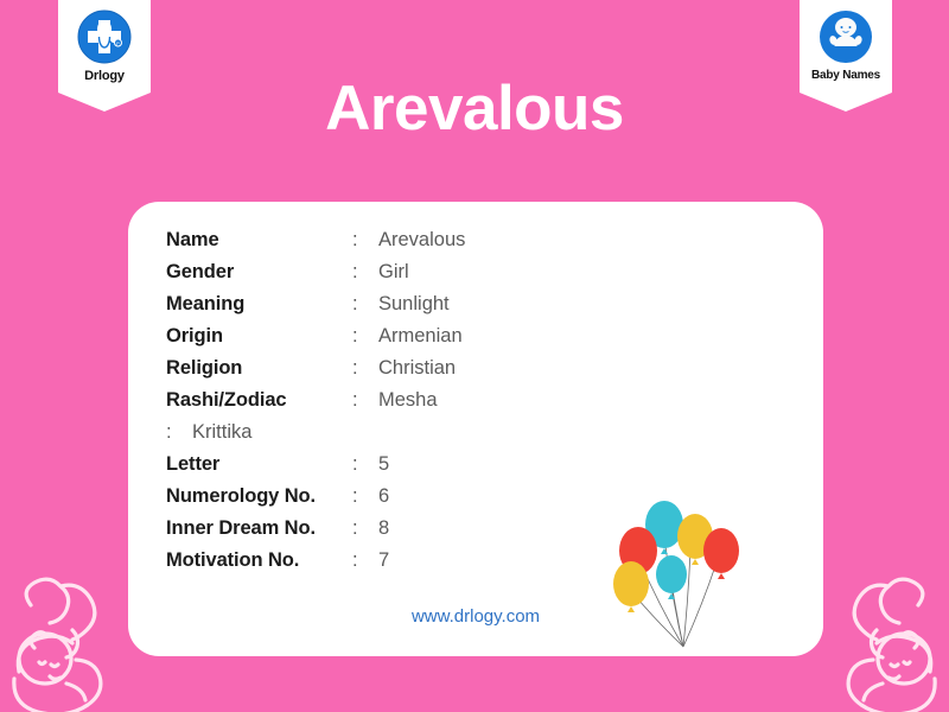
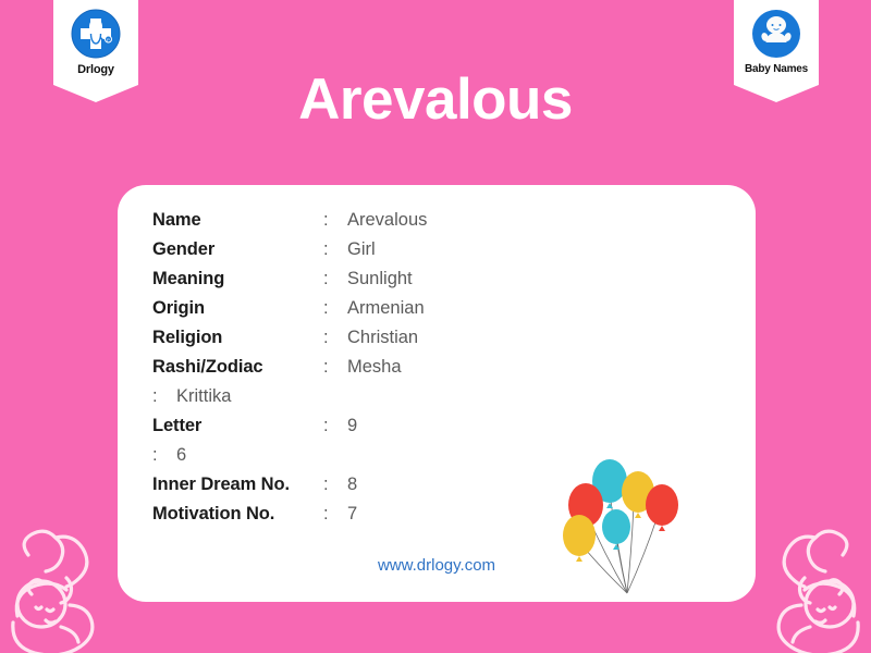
  Drlogy
  Baby Names
  Arevalous
  Name
  :
  Arevalous
  Gender
  :
  Girl
  Meaning
  :
  Sunlight
  Origin
  :
  Armenian
  Religion
  :
  Christian
  Rashi/Zodiac
  :
  Mesha
  :
  Krittika
  Letter
  :
- 5
+ 9
- Numerology No.
  :
  6
  Inner Dream No.
  :
  8
  Motivation No.
  :
  7
  www.drlogy.com
